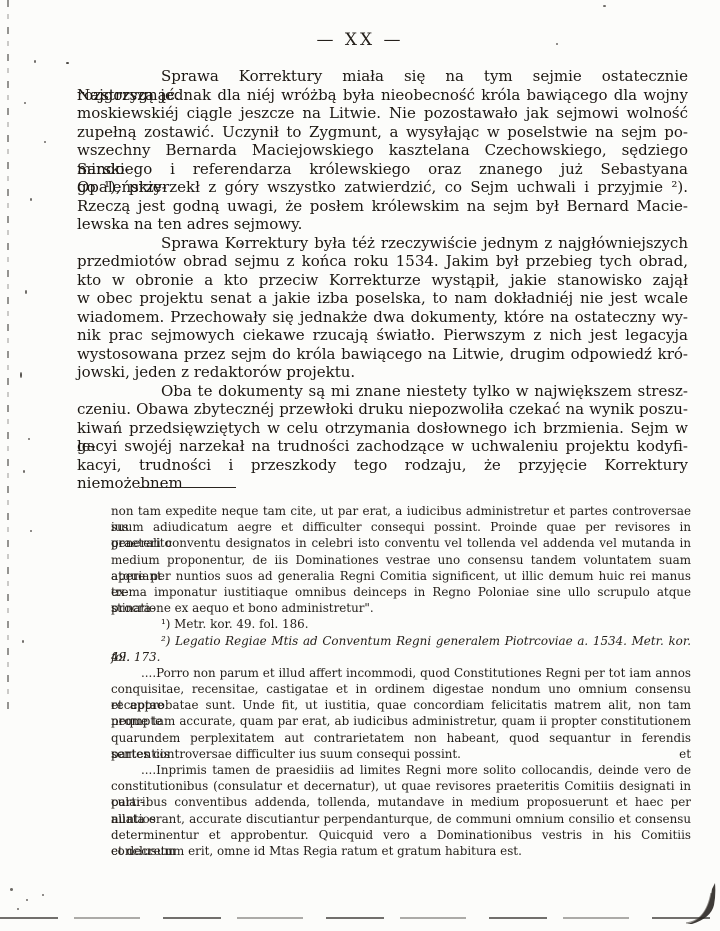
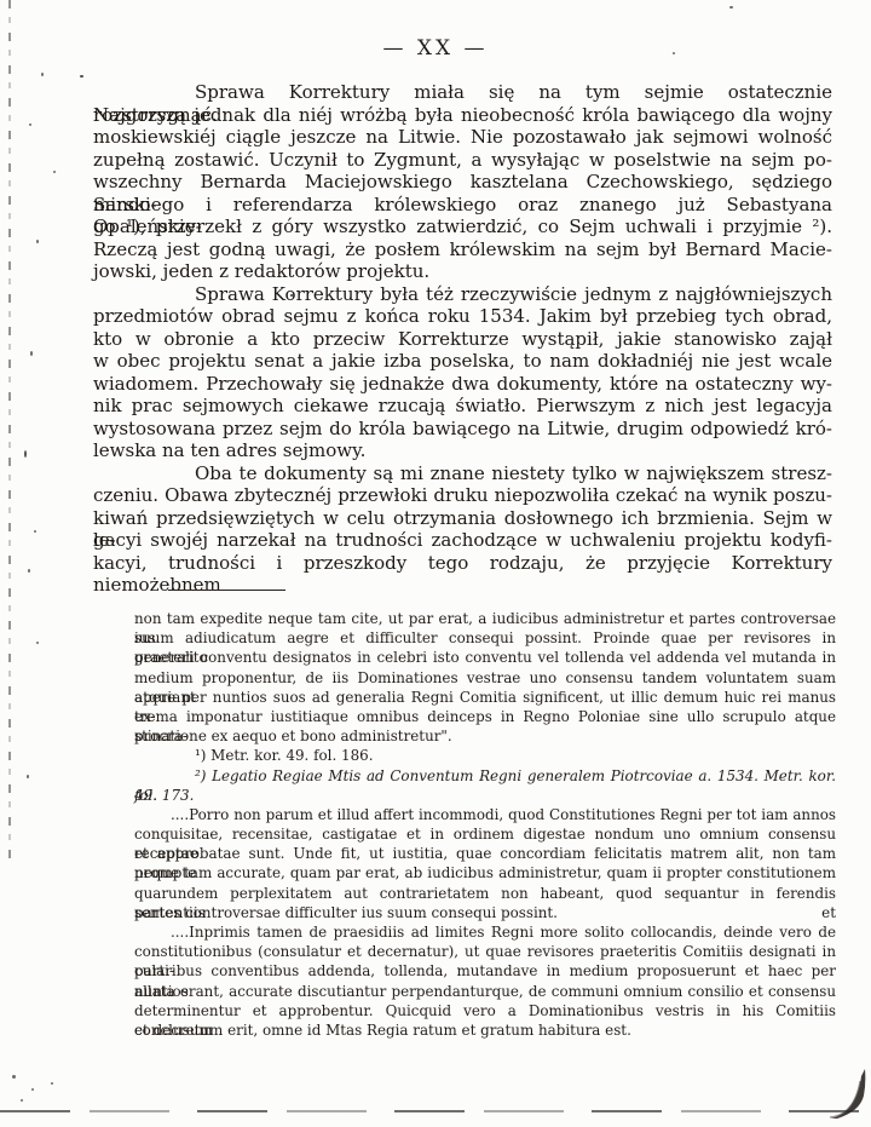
  — XX —
  Sprawa Korrektury miała się na tym sejmie ostatecznie rozstrzygnąć.
  Najgorszą jednak dla niéj wróżbą była nieobecność króla bawiącego dla wojny
  moskiewskiéj ciągle jeszcze na Litwie. Nie pozostawało jak sejmowi wolność
  zupełną zostawić. Uczynił to Zygmunt, a wysyłając w poselstwie na sejm po-
  wszechny Bernarda Maciejowskiego kasztelana Czechowskiego, sędziego Sando-
  mirskiego i referendarza królewskiego oraz znanego już Sebastyana Opaleńskie-
  go ¹), przyrzekł z góry wszystko zatwierdzić, co Sejm uchwali i przyjmie ²).
  Rzeczą jest godną uwagi, że posłem królewskim na sejm był Bernard Macie-
- lewska na ten adres sejmowy.
+ jowski, jeden z redaktorów projektu.
  Sprawa Krrektury była téż rzeczywiście jednym z najgłówniejszych
  przedmiotów obrad sejmu z końca roku 1534. Jakim był przebieg tych obrad,
  kto w obronie a kto przeciw Korrekturze wystąpił, jakie stanowisko zajął
  w obec projektu senat a jakie izba poselska, to nam dokładniéj nie jest wcale
  wiadomem. Przechowały się jednakże dwa dokumenty, które na ostateczny wy-
  nik prac sejmowych ciekawe rzucają światło. Pierwszym z nich jest legacyja
  wystosowana przez sejm do króla bawiącego na Litwie, drugim odpowiedź kró-
- jowski, jeden z redaktorów projektu.
+ lewska na ten adres sejmowy.
  Oba te dokumenty są mi znane niestety tylko w największem stresz-
  czeniu. Obawa zbytecznéj przewłoki druku niepozwoliła czekać na wynik poszu-
  kiwań przedsięwziętych w celu otrzymania dosłownego ich brzmienia. Sejm w le-
  gacyi swojéj narzekał na trudności zachodzące w uchwaleniu projektu kodyfi-
  kacyi, trudności i przeszkody tego rodzaju, że przyjęcie Korrektury niemożebnem
  non tam expedite neque tam cite, ut par erat, a iudicibus administretur et partes controversae ius
  suum adiudicatum aegre et difficulter consequi possint. Proinde quae per revisores in praeterito
  generali conventu designatos in celebri isto conventu vel tollenda vel addenda vel mutanda in
  medium proponentur, de iis Dominationes vestrae uno consensu tandem voluntatem suam aperiant
  atque per nuntios suos ad generalia Regni Comitia significent, ut illic demum huic rei manus ex-
  trema imponatur iustitiaque omnibus deinceps in Regno Poloniae sine ullo scrupulo atque procra-
  stinatione ex aequo et bono administretur".
  ¹) Metr. kor. 49. fol. 186.
  ²) Legatio Regiae Mtis ad Conventum Regni generalem Piotrcoviae a. 1534. Metr. kor. 49.
  fol. 173.
  ....Porro non parum et illud affert incommodi, quod Constitutiones Regni per tot iam annos
  conquisitae, recensitae, castigatae et in ordinem digestae nondum uno omnium consensu receptae
  et approbatae sunt. Unde fit, ut iustitia, quae concordiam felicitatis matrem alit, non tam prompte
  neque tam accurate, quam par erat, ab iudicibus administretur, quam ii propter constitutionem
  quarundem perplexitatem aut contrarietatem non habeant, quod sequantur in ferendis sententiis et
  partes controversae difficulter ius suum consequi possint.
  ....Inprimis tamen de praesidiis ad limites Regni more solito collocandis, deinde vero de
  constitutionibus (consulatur et decernatur), ut quae revisores praeteritis Comitiis designati in parti-
  cularibus conventibus addenda, tollenda, mutandave in medium proposuerunt et haec per nuntios
  allata erant, accurate discutiantur perpendanturque, de communi omnium consilio et consensu
  determinentur et approbentur. Quicquid vero a Dominationibus vestris in his Comitiis conclusum
  et decretum erit, omne id Mtas Regia ratum et gratum habitura est.
